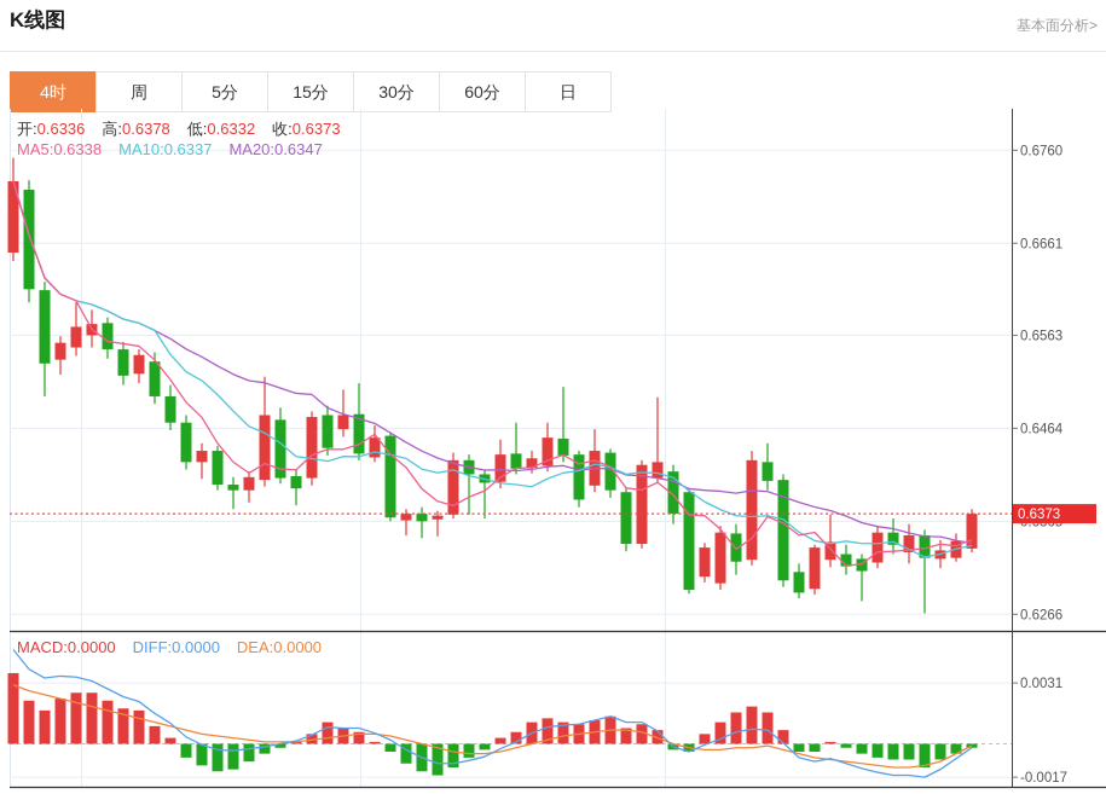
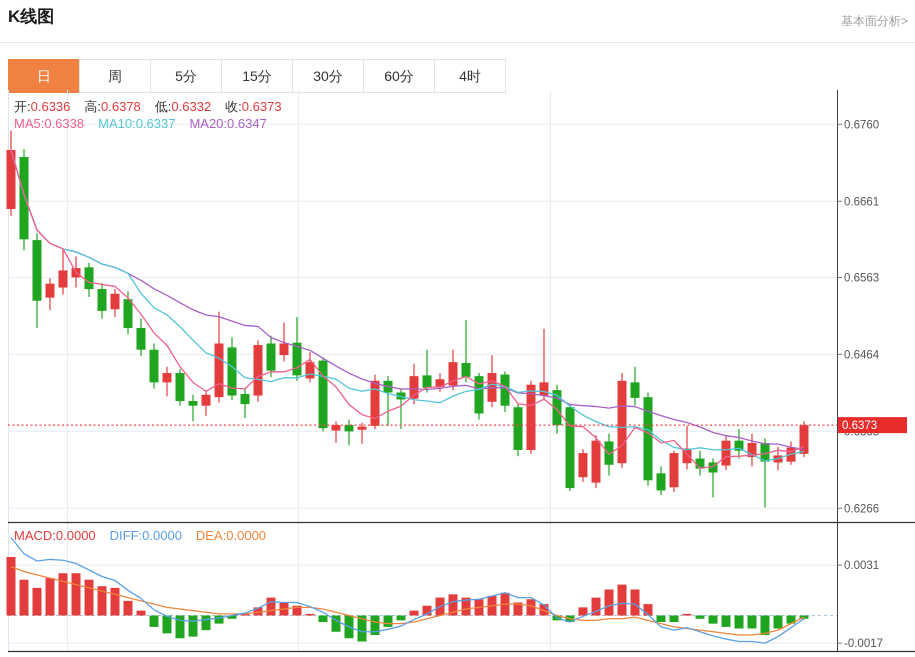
  K线图
  基本面分析>
- 4时
+ 日
  周
  5分
  15分
  30分
  60分
- 日
+ 4时
  0.6760
  0.6661
  0.6563
  0.6464
  0.6266
  0.0031
  -0.0017
  0.6373
  开:0.6336
  高:0.6378
  低:0.6332
  收:0.6373
  MA5:0.6338
  MA10:0.6337
  MA20:0.6347
  MACD:0.0000
  DIFF:0.0000
  DEA:0.0000
